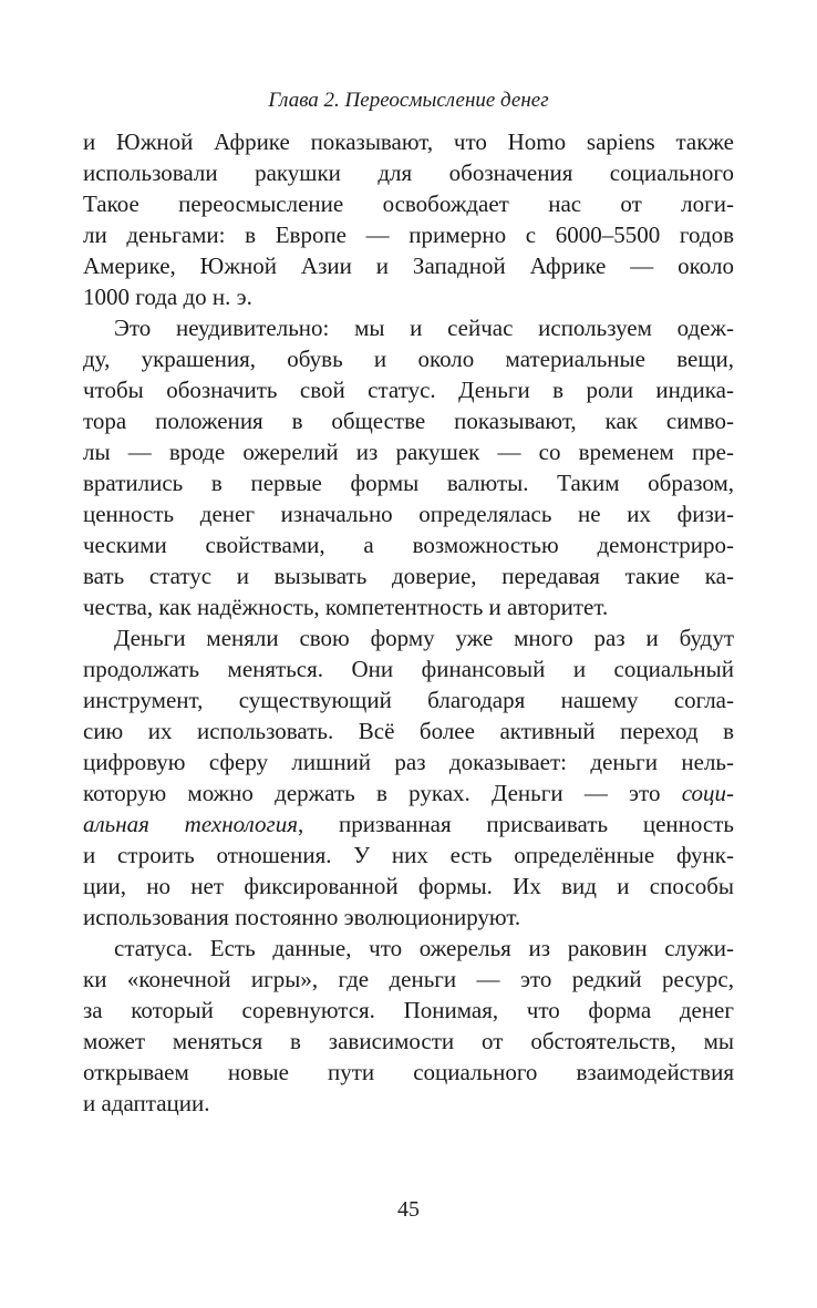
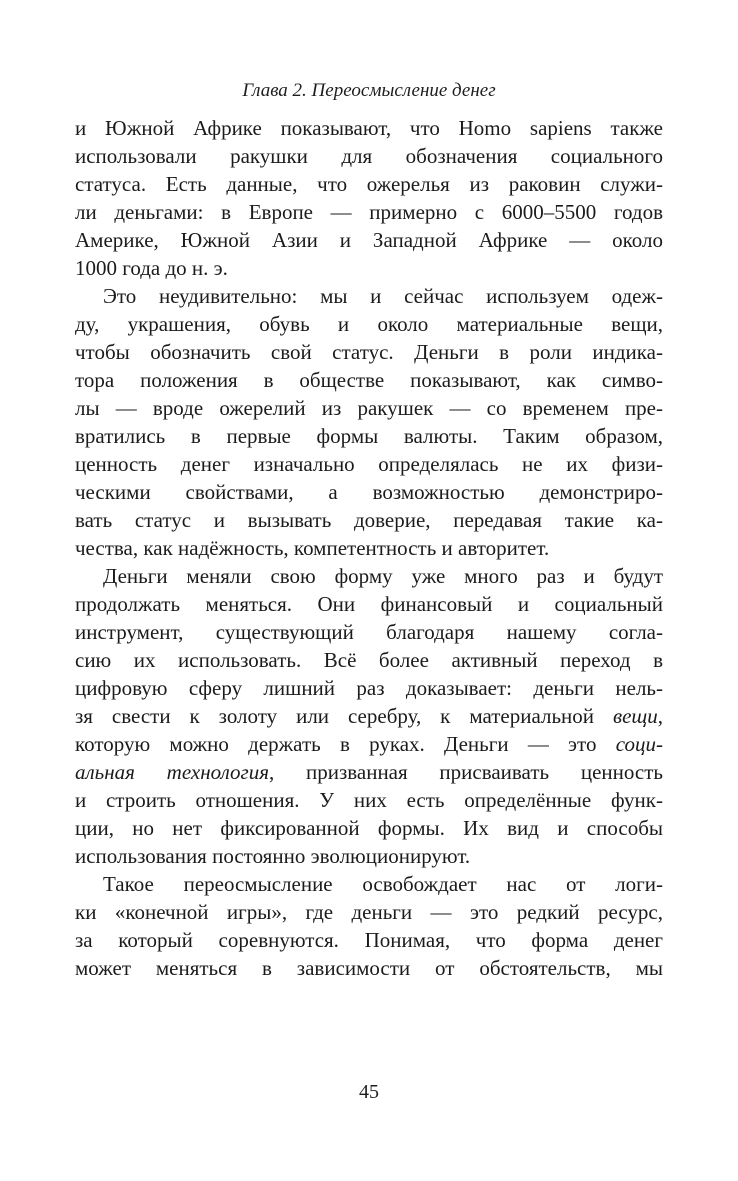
  Глава 2. Переосмысление денег
  и Южной Африке показывают, что Homo sapiens также
  использовали ракушки для обозначения социального
- Такое переосмысление освобождает нас от логи-
+ статуса. Есть данные, что ожерелья из раковин служи-
  ли деньгами: в Европе — примерно с 6000–5500 годов
  Америке, Южной Азии и Западной Африке — около
  1000 года до н. э.
  Это неудивительно: мы и сейчас используем одеж-
  ду, украшения, обувь и около материальные вещи,
  чтобы обозначить свой статус. Деньги в роли индика-
  тора положения в обществе показывают, как симво-
  лы — вроде ожерелий из ракушек — со временем пре-
  вратились в первые формы валюты. Таким образом,
  ценность денег изначально определялась не их физи-
  ческими свойствами, а возможностью демонстриро-
  вать статус и вызывать доверие, передавая такие ка-
  чества, как надёжность, компетентность и авторитет.
  Деньги меняли свою форму уже много раз и будут
  продолжать меняться. Они финансовый и социальный
  инструмент, существующий благодаря нашему согла-
  сию их использовать. Всё более активный переход в
  цифровую сферу лишний раз доказывает: деньги нель-
+ зя свести к золоту или серебру, к материальной вещи,
  которую можно держать в руках. Деньги — это соци-
  альная технология, призванная присваивать ценность
  и строить отношения. У них есть определённые функ-
  ции, но нет фиксированной формы. Их вид и способы
  использования постоянно эволюционируют.
- статуса. Есть данные, что ожерелья из раковин служи-
+ Такое переосмысление освобождает нас от логи-
  ки «конечной игры», где деньги — это редкий ресурс,
  за который соревнуются. Понимая, что форма денег
  может меняться в зависимости от обстоятельств, мы
- открываем новые пути социального взаимодействия
- и адаптации.
  45
